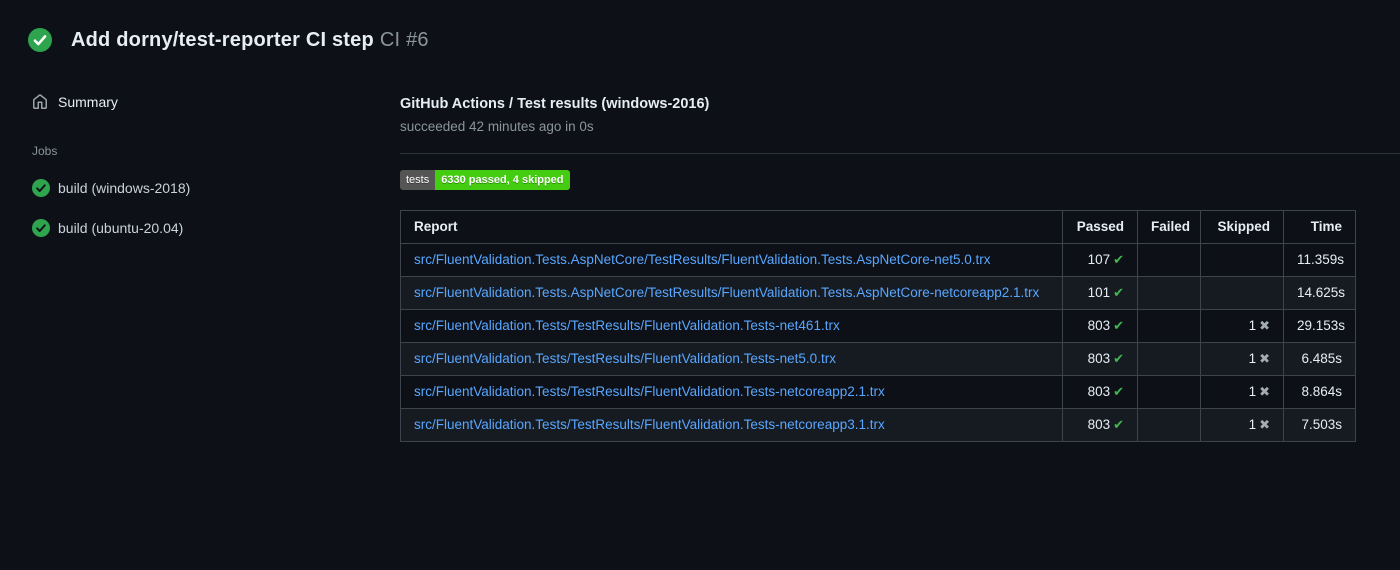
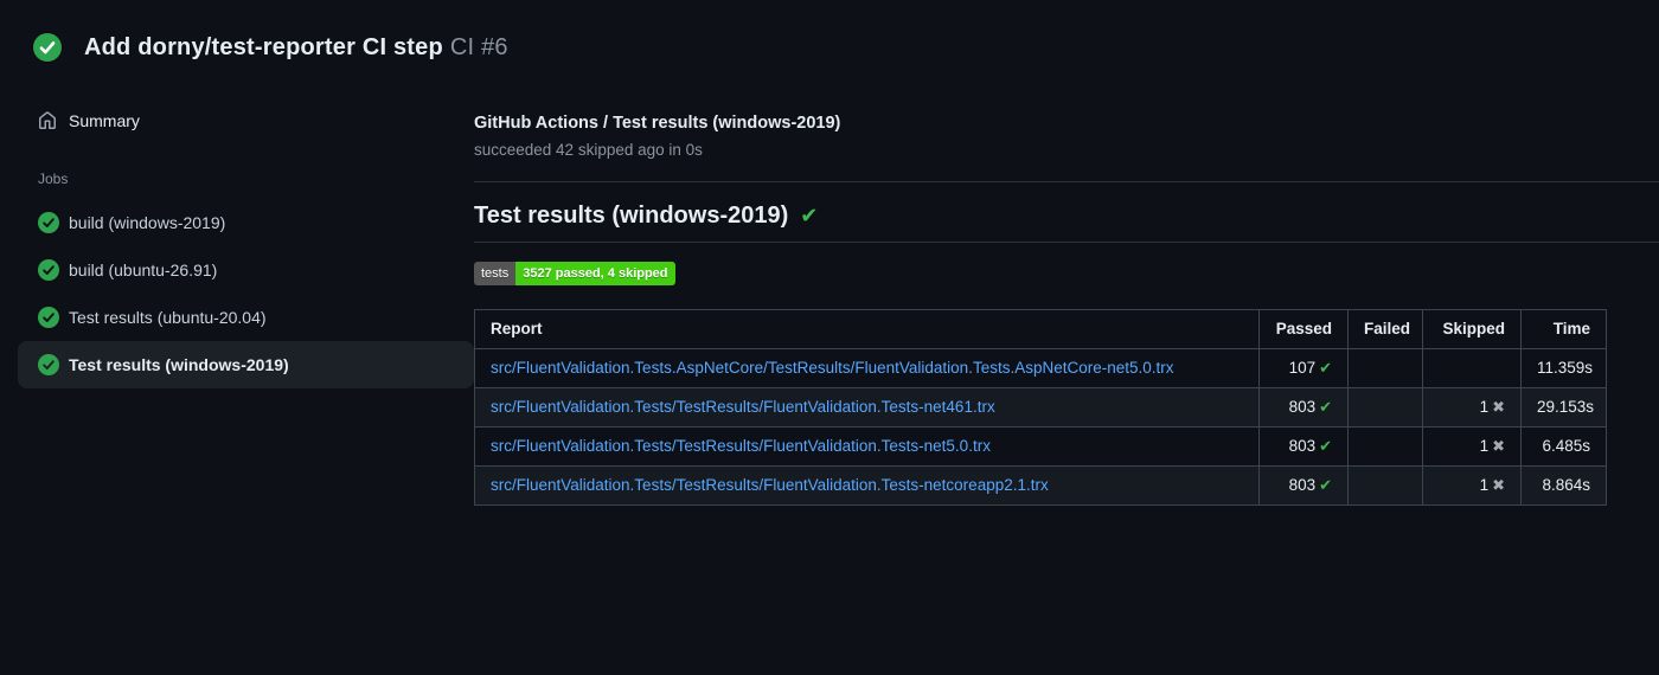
  Add dorny/test-reporter CI step CI #6
  Summary
  Jobs
- build (windows-2018)
+ build (windows-2019)
- build (ubuntu-20.04)
+ build (ubuntu-26.91)
+ Test results (ubuntu-20.04)
+ Test results (windows-2019)
- GitHub Actions / Test results (windows-2016)
+ GitHub Actions / Test results (windows-2019)
- succeeded 42 minutes ago in 0s
+ succeeded 42 skipped ago in 0s
+ Test results (windows-2019) ✔
  tests
- 6330 passed, 4 skipped
+ 3527 passed, 4 skipped
  Report	Passed	Failed	Skipped	Time
  src/FluentValidation.Tests.AspNetCore/TestResults/FluentValidation.Tests.AspNetCore-net5.0.trx	107 ✔			11.359s
- src/FluentValidation.Tests.AspNetCore/TestResults/FluentValidation.Tests.AspNetCore-netcoreapp2.1.trx	101 ✔			14.625s
  src/FluentValidation.Tests/TestResults/FluentValidation.Tests-net461.trx	803 ✔		1 ✖	29.153s
  src/FluentValidation.Tests/TestResults/FluentValidation.Tests-net5.0.trx	803 ✔		1 ✖	6.485s
  src/FluentValidation.Tests/TestResults/FluentValidation.Tests-netcoreapp2.1.trx	803 ✔		1 ✖	8.864s
- src/FluentValidation.Tests/TestResults/FluentValidation.Tests-netcoreapp3.1.trx	803 ✔		1 ✖	7.503s
